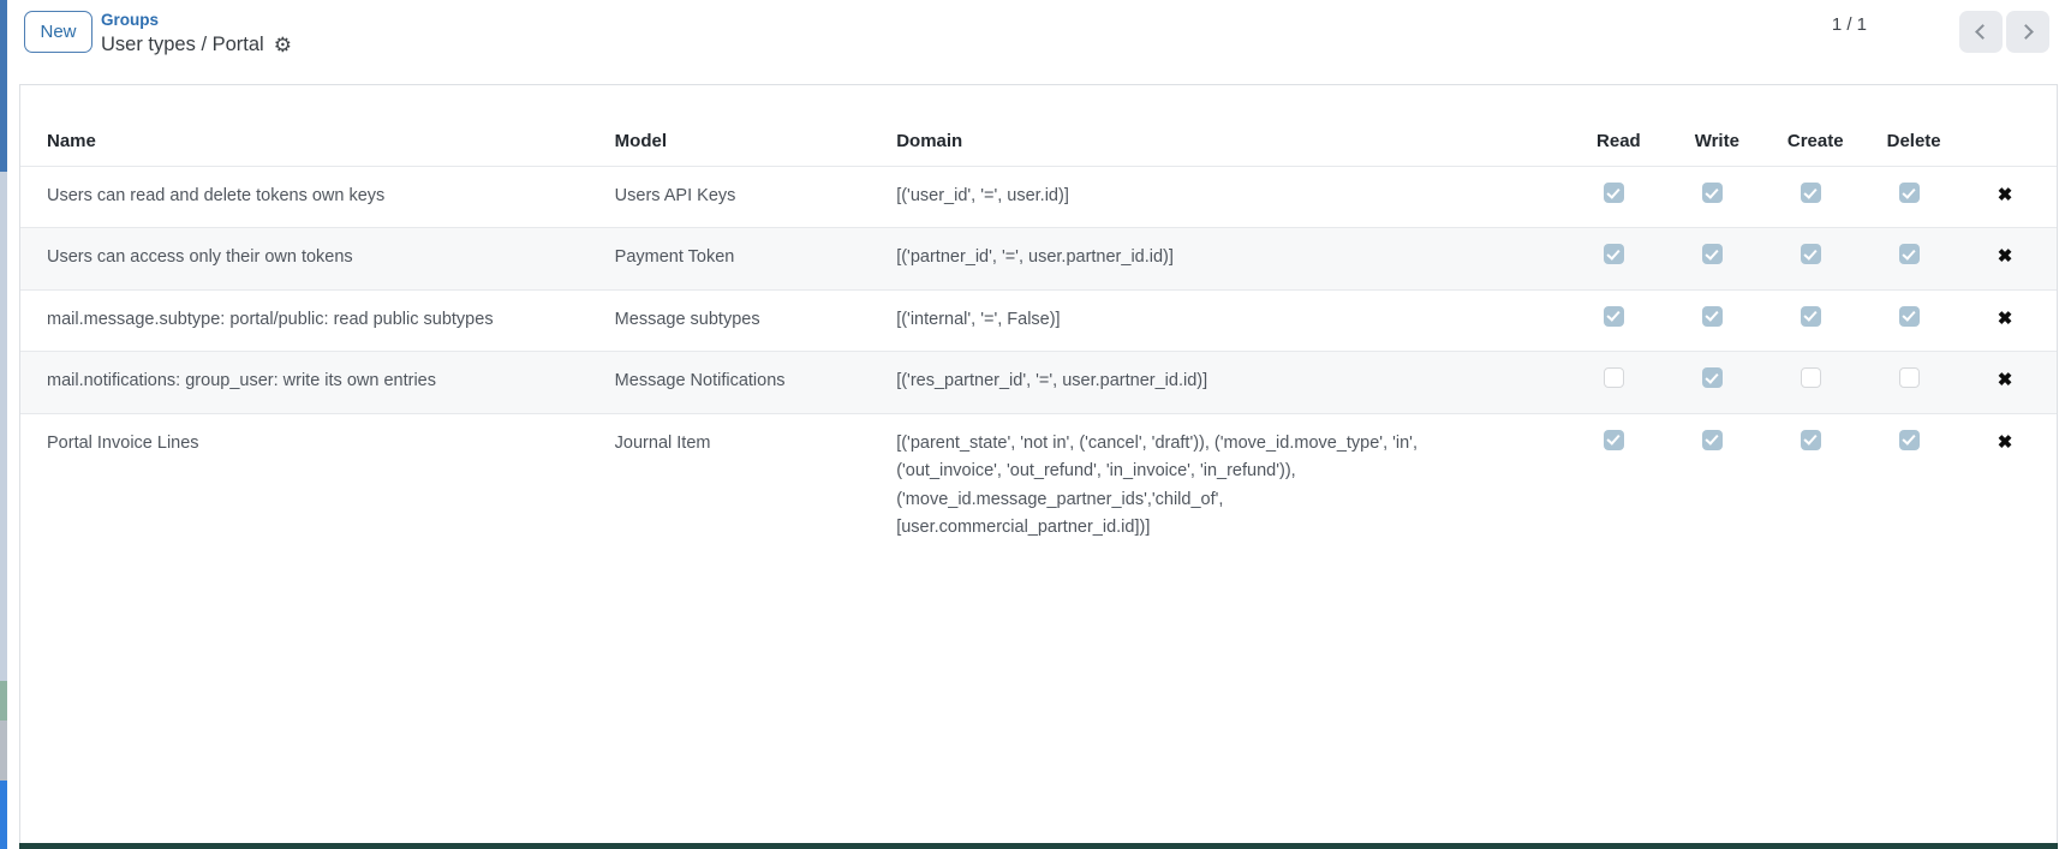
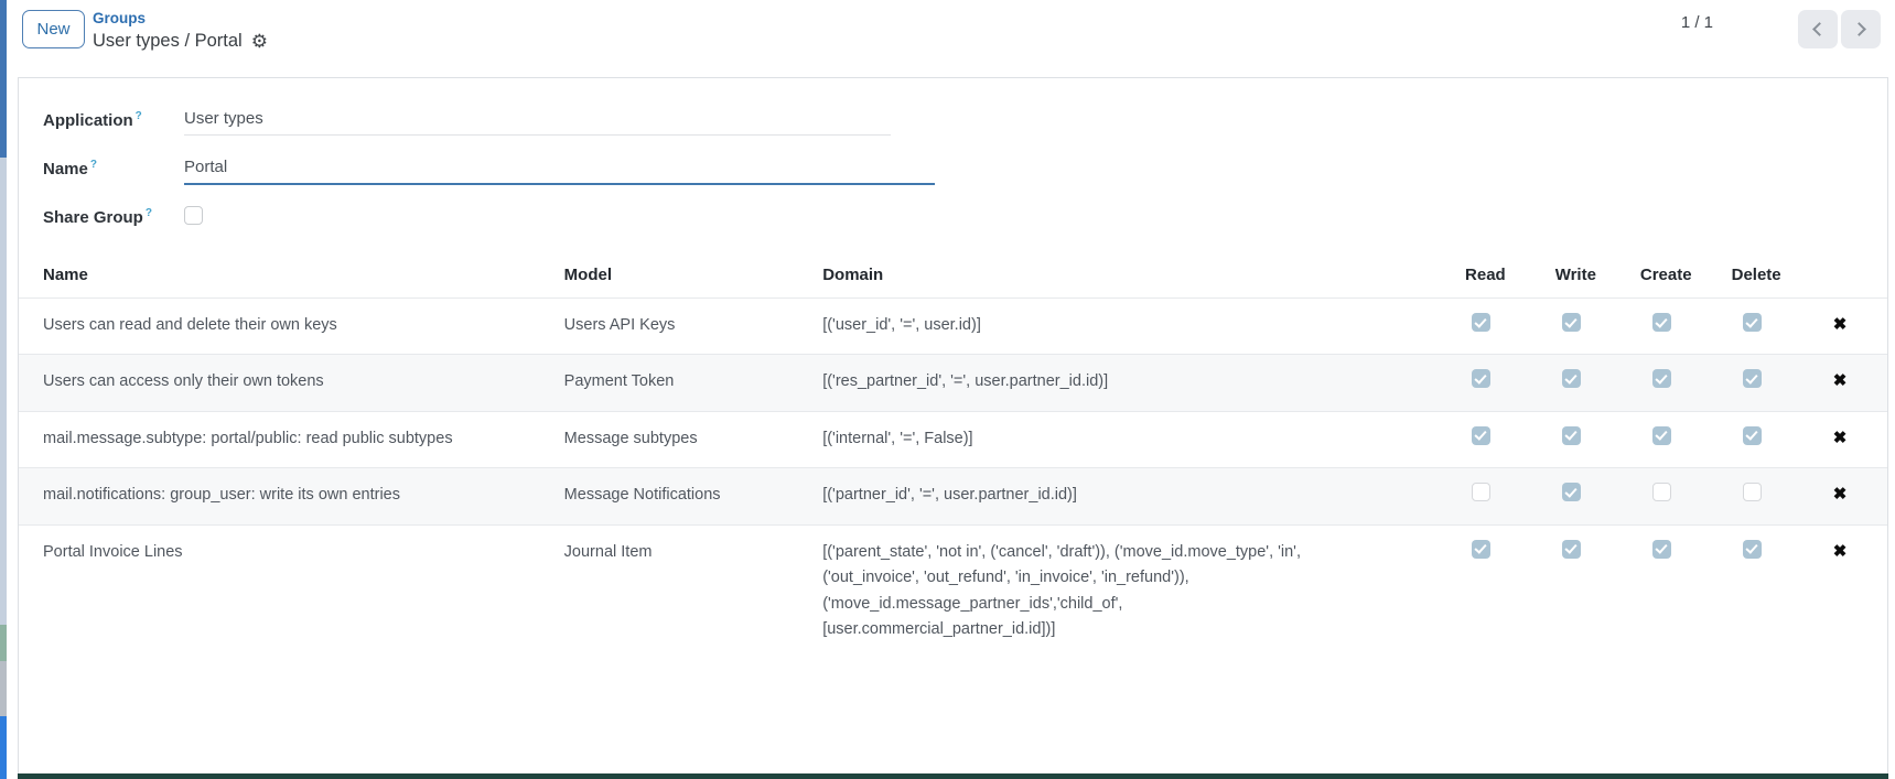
  New
  Groups
  User types / Portal
  ⚙
  1 / 1
+ Application ?
+ User types
+ Name ?
+ Portal
+ Share Group ?
  Name	Model	Domain	Read	Write	Create	Delete
- Users can read and delete tokens own keys	Users API Keys	[('user_id', '=', user.id)]					✖
+ Users can read and delete their own keys	Users API Keys	[('user_id', '=', user.id)]					✖
- Users can access only their own tokens	Payment Token	[('partner_id', '=', user.partner_id.id)]					✖
+ Users can access only their own tokens	Payment Token	[('res_partner_id', '=', user.partner_id.id)]					✖
  mail.message.subtype: portal/public: read public subtypes	Message subtypes	[('internal', '=', False)]					✖
- mail.notifications: group_user: write its own entries	Message Notifications	[('res_partner_id', '=', user.partner_id.id)]					✖
+ mail.notifications: group_user: write its own entries	Message Notifications	[('partner_id', '=', user.partner_id.id)]					✖
  Portal Invoice Lines	Journal Item	[('parent_state', 'not in', ('cancel', 'draft')), ('move_id.move_type', 'in', ('out_invoice', 'out_refund', 'in_invoice', 'in_refund')), ('move_id.message_partner_ids','child_of', [user.commercial_partner_id.id])]					✖
